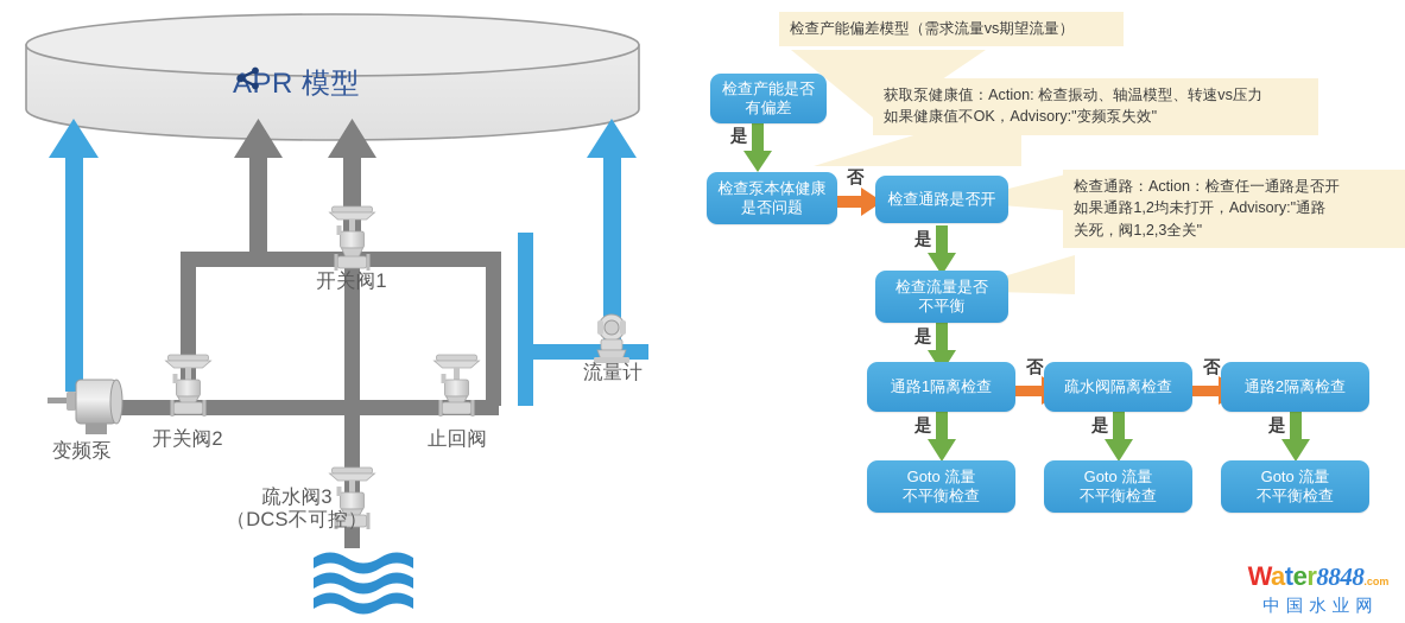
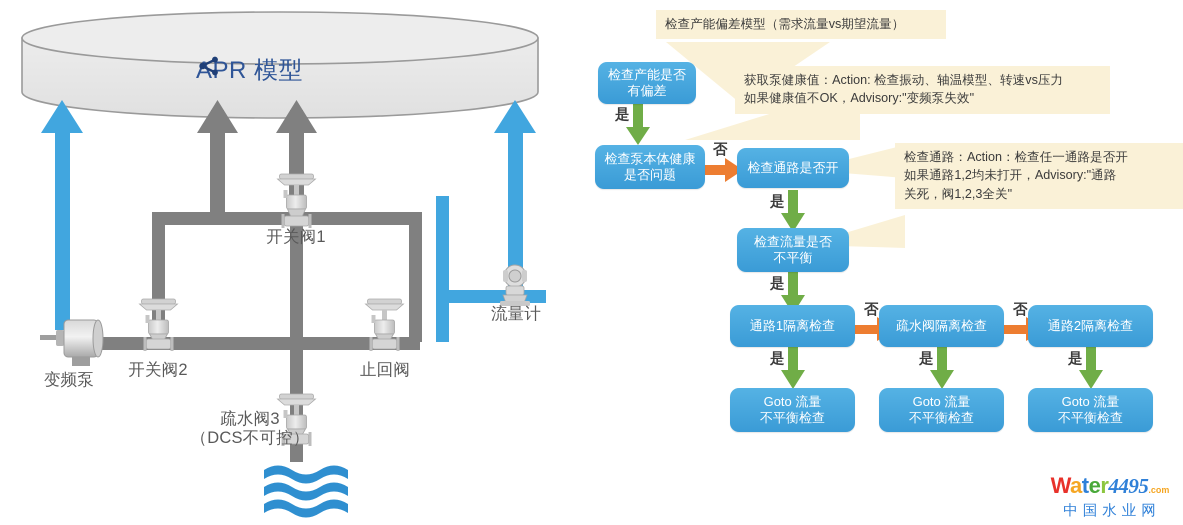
  APR 模型
  开关阀1
  开关阀2
  止回阀
  变频泵
  疏水阀3
  （DCS不可控）
  流量计
  检查产能偏差模型（需求流量vs期望流量）
  获取泵健康值：Action: 检查振动、轴温模型、转速vs压力
  如果健康值不OK，Advisory:"变频泵失效"
  检查通路：Action：检查任一通路是否开
  如果通路1,2均未打开，Advisory:"通路
  关死，阀1,2,3全关"
  检查产能是否
  有偏差
  检查泵本体健康
  是否问题
  检查通路是否开
  检查流量是否
  不平衡
  通路1隔离检查
  疏水阀隔离检查
  通路2隔离检查
  Goto 流量
  不平衡检查
  Goto 流量
  不平衡检查
  Goto 流量
  不平衡检查
  是
  否
  是
  是
  否
  否
  是
  是
  是
- Water8848.com
+ Water4495.com
  中国水业网
